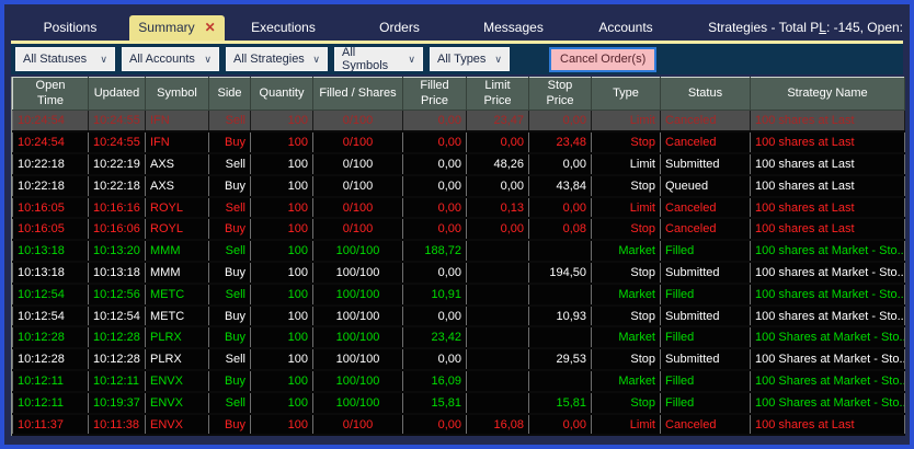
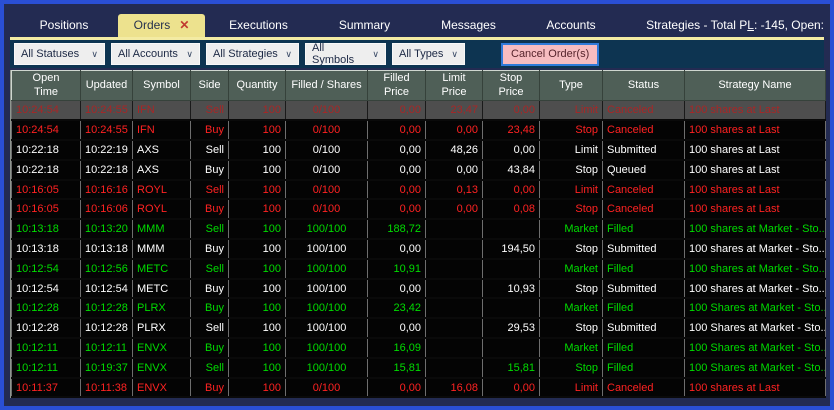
  Positions
- Summary
+ Orders
  ✕
  Executions
- Orders
+ Summary
  Messages
  Accounts
  Strategies - Total PL: -145, Open:
  All Statuses
  ∨
  All Accounts
  ∨
  All Strategies
  ∨
  All Symbols
  ∨
  All Types
  ∨
  Cancel Order(s)
  Open Time	Updated	Symbol	Side	Quantity	Filled / Shares	Filled Price	Limit Price	Stop Price	Type	Status	Strategy Name
  10:24:54	10:24:55	IFN	Sell	100	0/100	0,00	23,47	0,00	Limit	Canceled	100 shares at Last
  10:24:54	10:24:55	IFN	Buy	100	0/100	0,00	0,00	23,48	Stop	Canceled	100 shares at Last
  10:22:18	10:22:19	AXS	Sell	100	0/100	0,00	48,26	0,00	Limit	Submitted	100 shares at Last
  10:22:18	10:22:18	AXS	Buy	100	0/100	0,00	0,00	43,84	Stop	Queued	100 shares at Last
  10:16:05	10:16:16	ROYL	Sell	100	0/100	0,00	0,13	0,00	Limit	Canceled	100 shares at Last
  10:16:05	10:16:06	ROYL	Buy	100	0/100	0,00	0,00	0,08	Stop	Canceled	100 shares at Last
  10:13:18	10:13:20	MMM	Sell	100	100/100	188,72			Market	Filled	100 shares at Market - Sto..
  10:13:18	10:13:18	MMM	Buy	100	100/100	0,00		194,50	Stop	Submitted	100 shares at Market - Sto..
  10:12:54	10:12:56	METC	Sell	100	100/100	10,91			Market	Filled	100 shares at Market - Sto..
  10:12:54	10:12:54	METC	Buy	100	100/100	0,00		10,93	Stop	Submitted	100 shares at Market - Sto..
  10:12:28	10:12:28	PLRX	Buy	100	100/100	23,42			Market	Filled	100 Shares at Market - Sto..
  10:12:28	10:12:28	PLRX	Sell	100	100/100	0,00		29,53	Stop	Submitted	100 Shares at Market - Sto..
  10:12:11	10:12:11	ENVX	Buy	100	100/100	16,09			Market	Filled	100 Shares at Market - Sto..
  10:12:11	10:19:37	ENVX	Sell	100	100/100	15,81		15,81	Stop	Filled	100 Shares at Market - Sto..
  10:11:37	10:11:38	ENVX	Buy	100	0/100	0,00	16,08	0,00	Limit	Canceled	100 shares at Last
